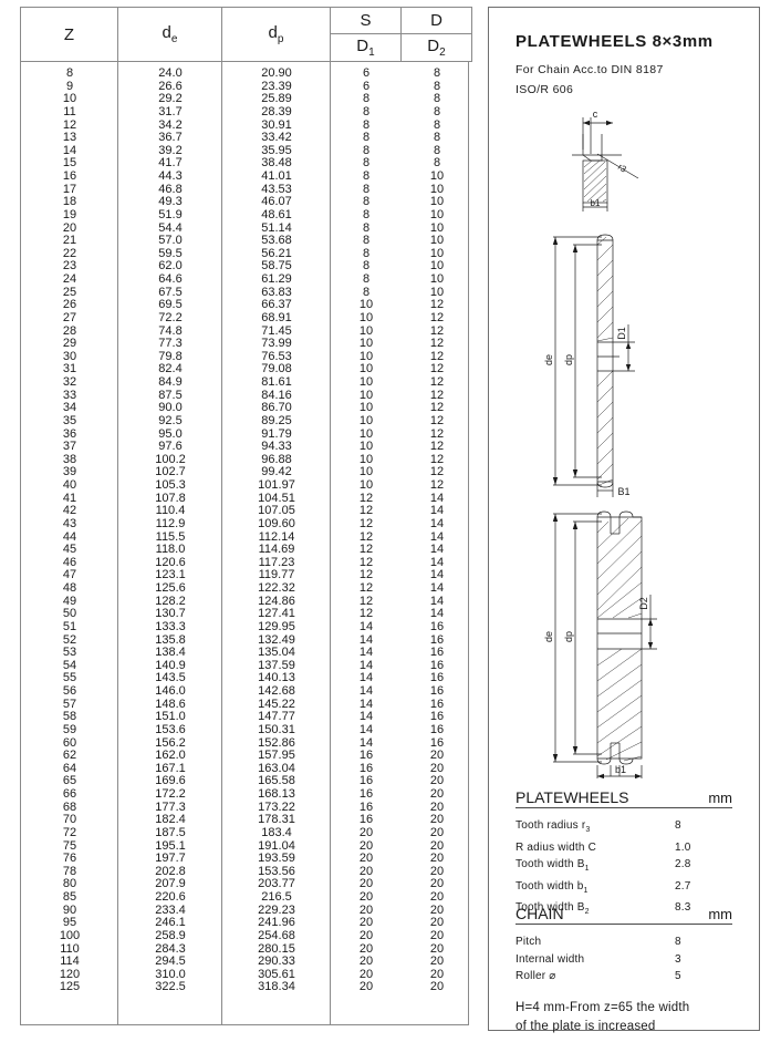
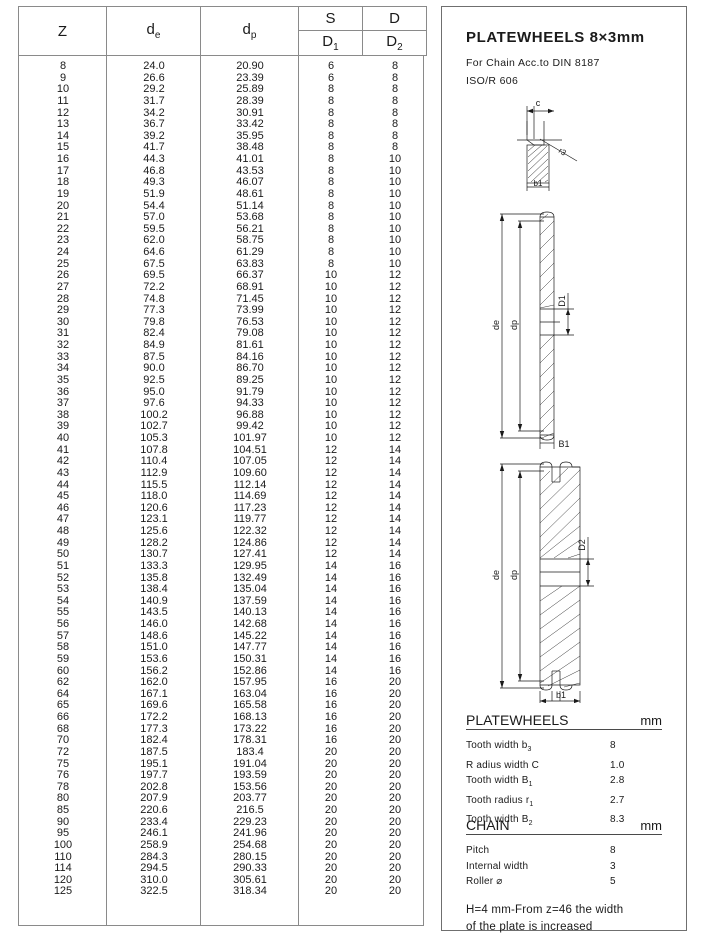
  Z	de	dp	S	D
  D1	D2
  8	24.0	20.90	6	8
  9	26.6	23.39	6	8
  10	29.2	25.89	8	8
  11	31.7	28.39	8	8
  12	34.2	30.91	8	8
  13	36.7	33.42	8	8
  14	39.2	35.95	8	8
  15	41.7	38.48	8	8
  16	44.3	41.01	8	10
  17	46.8	43.53	8	10
  18	49.3	46.07	8	10
  19	51.9	48.61	8	10
  20	54.4	51.14	8	10
  21	57.0	53.68	8	10
  22	59.5	56.21	8	10
  23	62.0	58.75	8	10
  24	64.6	61.29	8	10
  25	67.5	63.83	8	10
  26	69.5	66.37	10	12
  27	72.2	68.91	10	12
  28	74.8	71.45	10	12
  29	77.3	73.99	10	12
  30	79.8	76.53	10	12
  31	82.4	79.08	10	12
  32	84.9	81.61	10	12
  33	87.5	84.16	10	12
  34	90.0	86.70	10	12
  35	92.5	89.25	10	12
  36	95.0	91.79	10	12
  37	97.6	94.33	10	12
  38	100.2	96.88	10	12
  39	102.7	99.42	10	12
  40	105.3	101.97	10	12
  41	107.8	104.51	12	14
  42	110.4	107.05	12	14
  43	112.9	109.60	12	14
  44	115.5	112.14	12	14
  45	118.0	114.69	12	14
  46	120.6	117.23	12	14
  47	123.1	119.77	12	14
  48	125.6	122.32	12	14
  49	128.2	124.86	12	14
  50	130.7	127.41	12	14
  51	133.3	129.95	14	16
  52	135.8	132.49	14	16
  53	138.4	135.04	14	16
  54	140.9	137.59	14	16
  55	143.5	140.13	14	16
  56	146.0	142.68	14	16
  57	148.6	145.22	14	16
  58	151.0	147.77	14	16
  59	153.6	150.31	14	16
  60	156.2	152.86	14	16
  62	162.0	157.95	16	20
  64	167.1	163.04	16	20
  65	169.6	165.58	16	20
  66	172.2	168.13	16	20
  68	177.3	173.22	16	20
  70	182.4	178.31	16	20
  72	187.5	183.4	20	20
  75	195.1	191.04	20	20
  76	197.7	193.59	20	20
  78	202.8	153.56	20	20
  80	207.9	203.77	20	20
  85	220.6	216.5	20	20
  90	233.4	229.23	20	20
  95	246.1	241.96	20	20
  100	258.9	254.68	20	20
  110	284.3	280.15	20	20
  114	294.5	290.33	20	20
  120	310.0	305.61	20	20
  125	322.5	318.34	20	20
  PLATEWHEELS 8×3mm
  For Chain Acc.to DIN 8187
  ISO/R 606
  c
  b1
  B1
  b1
  PLATEWHEELS
  mm
- Tooth radius r
+ Tooth width b
  8
  R adius width C
  1.0
  Tooth width B
  2.8
- Tooth width b
+ Tooth radius r
  2.7
  Tooth width B
  8.3
  CHAIN
  mm
  Pitch
  8
  Internal width
  3
  Roller ⌀
  5
- H=4 mm-From z=65 the width
+ H=4 mm-From z=46 the width
  of the plate is increased
